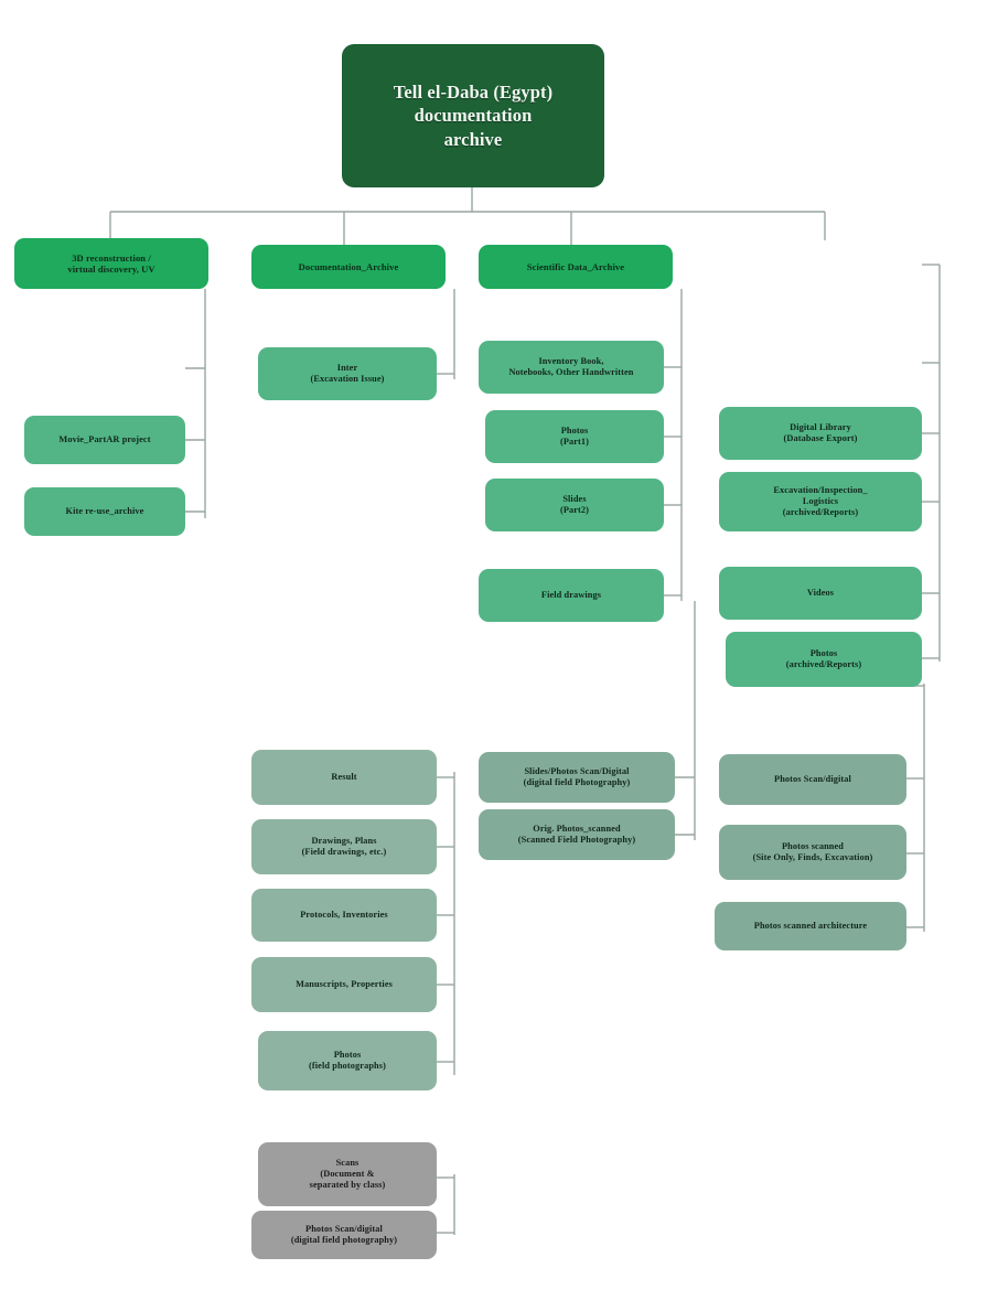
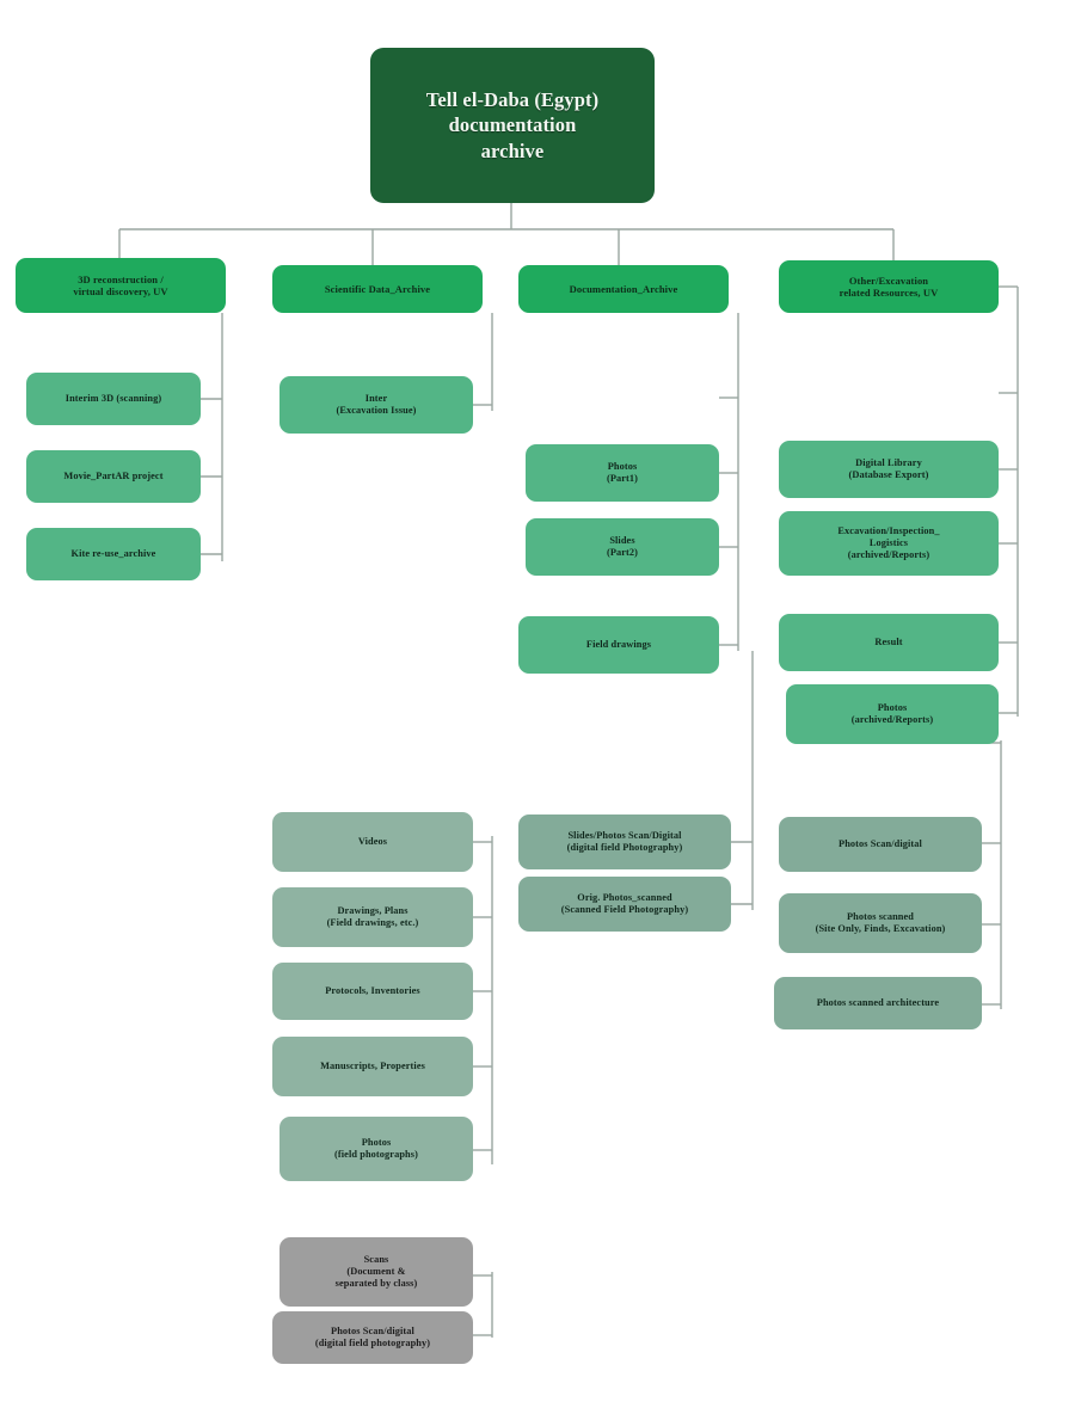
  Tell el-Daba (Egypt)
  documentation
  archive
  3D reconstruction /
  virtual discovery, UV
+ Interim 3D (scanning)
  Movie_PartAR project
  Kite re-use_archive
- Documentation_Archive
+ Scientific Data_Archive
  Inter
  (Excavation Issue)
- Result
+ Videos
  Drawings, Plans
  (Field drawings, etc.)
  Protocols, Inventories
  Manuscripts, Properties
  Photos
  (field photographs)
  Scans
  (Document &
  separated by class)
  Photos Scan/digital
  (digital field photography)
- Scientific Data_Archive
+ Documentation_Archive
- Inventory Book,
- Notebooks, Other Handwritten
  Photos
  (Part1)
  Slides
  (Part2)
  Field drawings
  Slides/Photos Scan/Digital
  (digital field Photography)
  Orig. Photos_scanned
  (Scanned Field Photography)
+ Other/Excavation
+ related Resources, UV
  Digital Library
  (Database Export)
  Excavation/Inspection_
  Logistics
  (archived/Reports)
- Videos
+ Result
  Photos
  (archived/Reports)
  Photos Scan/digital
  Photos scanned
  (Site Only, Finds, Excavation)
  Photos scanned architecture
